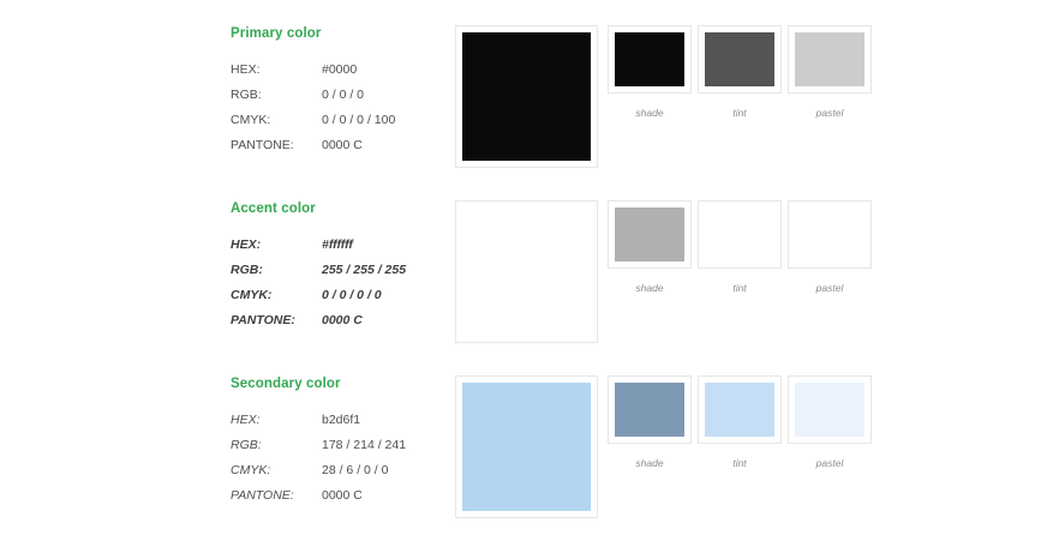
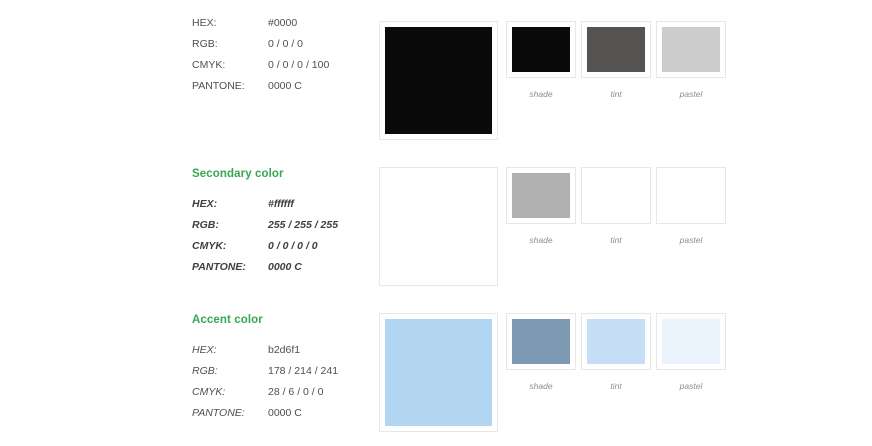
- Primary color
  HEX:
  #0000
  RGB:
  0 / 0 / 0
  CMYK:
  0 / 0 / 0 / 100
  PANTONE:
  0000 C
  shade
  tint
  pastel
- Accent color
+ Secondary color
  HEX:
  #ffffff
  RGB:
  255 / 255 / 255
  CMYK:
  0 / 0 / 0 / 0
  PANTONE:
  0000 C
  shade
  tint
  pastel
- Secondary color
+ Accent color
  HEX:
  b2d6f1
  RGB:
  178 / 214 / 241
  CMYK:
  28 / 6 / 0 / 0
  PANTONE:
  0000 C
  shade
  tint
  pastel
